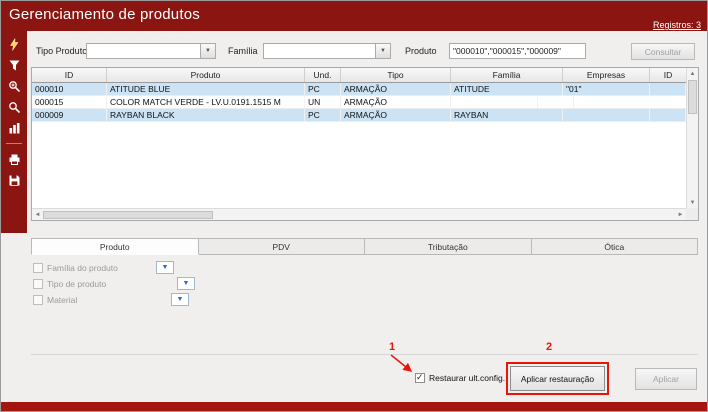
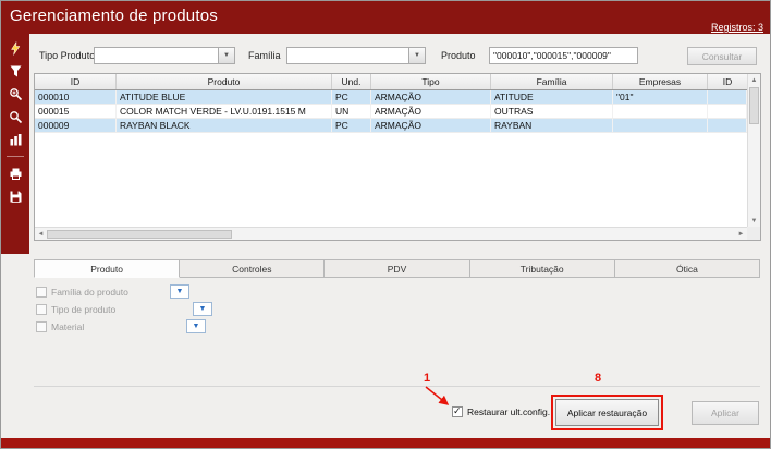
  Gerenciamento de produtos
  Registros: 3
  Tipo Produto
  Família
  Produto
  "000010","000015","000009"
  Consultar
  ID
  Produto
  Und.
  Tipo
  Família
  Empresas
  ID
  000010
  ATITUDE BLUE
  PC
  ARMAÇÃO
  ATITUDE
  "01"
  000015
  COLOR MATCH VERDE - LV.U.0191.1515 M
  UN
  ARMAÇÃO
+ OUTRAS
  000009
  RAYBAN BLACK
  PC
  ARMAÇÃO
  RAYBAN
  Produto
+ Controles
  PDV
  Tributação
  Ótica
  Família do produto
  Tipo de produto
  Material
  1
- 2
+ 8
  Restaurar ult.config.
  Aplicar restauração
  Aplicar
